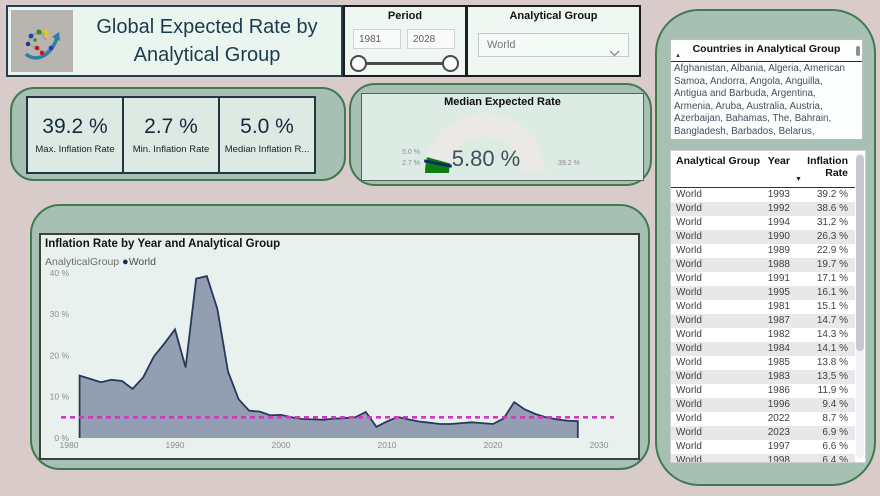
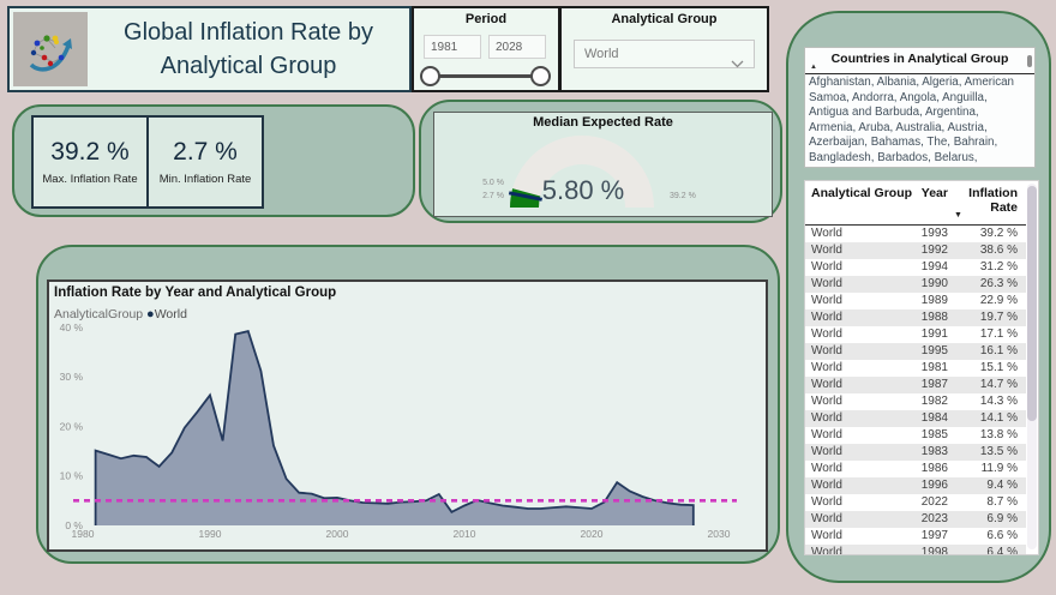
- Global Expected Rate by Analytical Group
+ Global Inflation Rate by Analytical Group
  Period
  1981
  2028
  Analytical Group
  World
  39.2 %
  Max. Inflation Rate
  2.7 %
  Min. Inflation Rate
- 5.0 %
- Median Inflation R...
  Median Expected Rate
  5.80 %
  Inflation Rate by Year and Analytical Group
  AnalyticalGroup ●World
  0 %
  10 %
  20 %
  30 %
  40 %
  1980
  1990
  2000
  2010
  2020
  2030
  Countries in Analytical Group
  Afghanistan, Albania, Algeria, American Samoa, Andorra, Angola, Anguilla, Antigua and Barbuda, Argentina, Armenia, Aruba, Australia, Austria, Azerbaijan, Bahamas, The, Bahrain, Bangladesh, Barbados, Belarus,
  Analytical Group
  Year
  Inflation Rate
  World
  1993
  39.2 %
  World
  1992
  38.6 %
  World
  1994
  31.2 %
  World
  1990
  26.3 %
  World
  1989
  22.9 %
  World
  1988
  19.7 %
  World
  1991
  17.1 %
  World
  1995
  16.1 %
  World
  1981
  15.1 %
  World
  1987
  14.7 %
  World
  1982
  14.3 %
  World
  1984
  14.1 %
  World
  1985
  13.8 %
  World
  1983
  13.5 %
  World
  1986
  11.9 %
  World
  1996
  9.4 %
  World
  2022
  8.7 %
  World
  2023
  6.9 %
  World
  1997
  6.6 %
  World
  1998
  6.4 %
